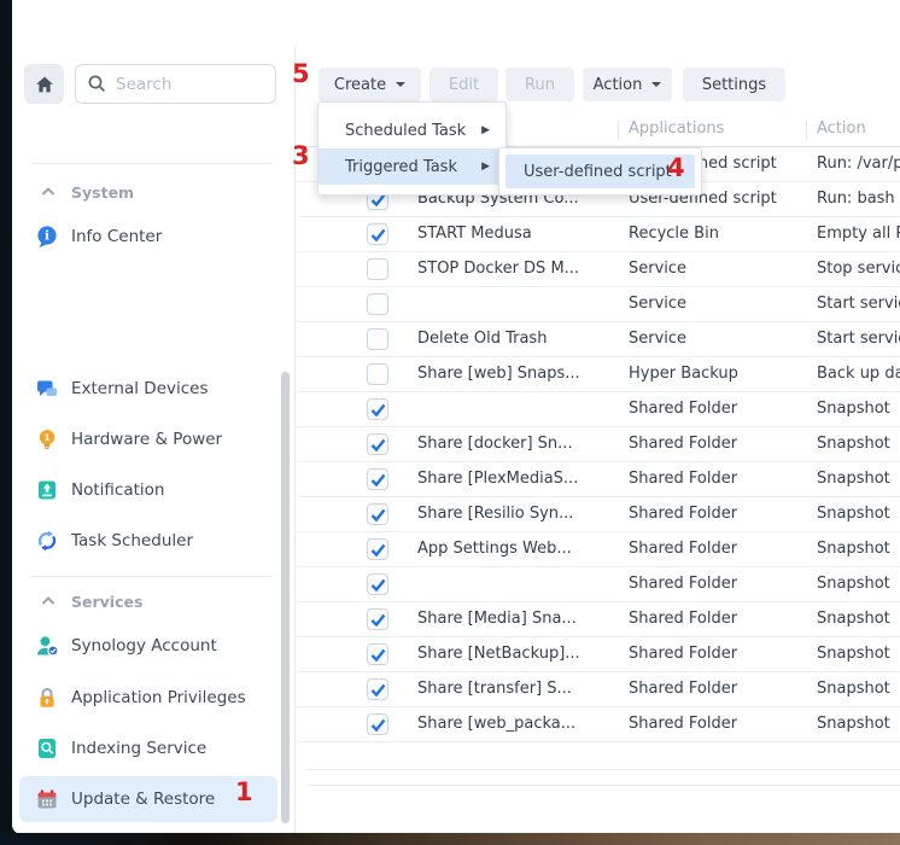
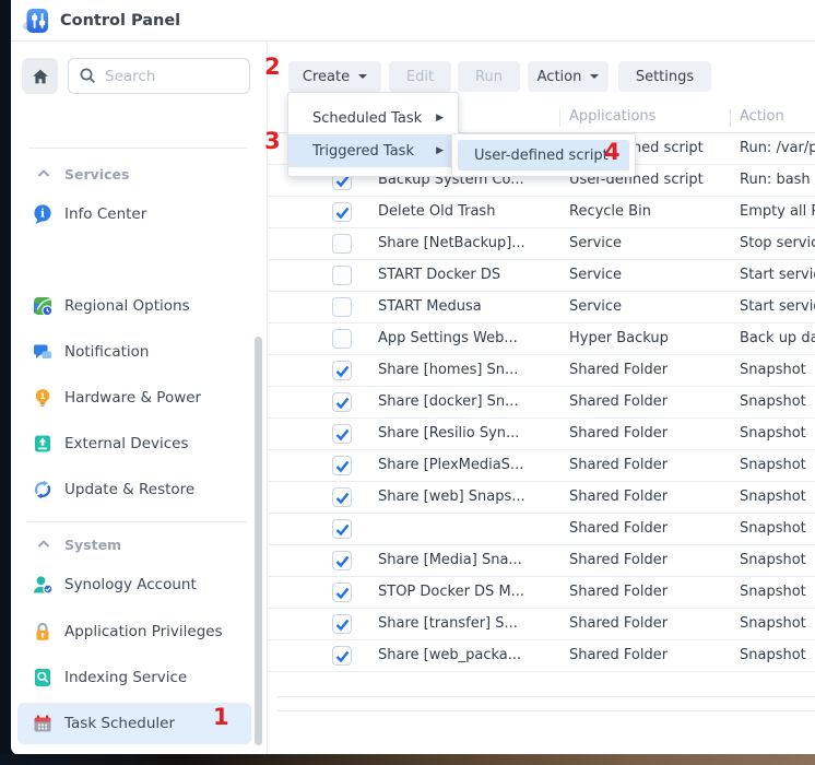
+ Control Panel
  Search
- System
+ Services
  i
  Info Center
+ Regional Options
- External Devices
+ Notification
  1
  Hardware & Power
- Notification
+ External Devices
- Task Scheduler
+ Update & Restore
- Services
+ System
  Synology Account
  Application Privileges
  Indexing Service
- Update & Restore
+ Task Scheduler
  Create
  Edit
  Run
  Action
  Settings
  Applications
  Action
  Run: /var/p
  Backup System Co...
  User-defined script
  Run: bash
- START Medusa
+ Delete Old Trash
  Recycle Bin
  Empty all
- STOP Docker DS M...
+ Share [NetBackup]...
  Service
  Stop servi
+ START Docker DS
  Service
  Start servi
- Delete Old Trash
+ START Medusa
  Service
  Start servi
- Share [web] Snaps...
+ App Settings Web...
  Hyper Backup
  Back up d
+ Share [homes] Sn...
  Shared Folder
  Snapshot
  Share [docker] Sn...
  Shared Folder
  Snapshot
- Share [PlexMediaS...
+ Share [Resilio Syn...
  Shared Folder
  Snapshot
- Share [Resilio Syn...
+ Share [PlexMediaS...
  Shared Folder
  Snapshot
- App Settings Web...
+ Share [web] Snaps...
  Shared Folder
  Snapshot
  Shared Folder
  Snapshot
  Share [Media] Sna...
  Shared Folder
  Snapshot
- Share [NetBackup]...
+ STOP Docker DS M...
  Shared Folder
  Snapshot
  Share [transfer] S...
  Shared Folder
  Snapshot
  Share [web_packa...
  Shared Folder
  Snapshot
  Scheduled Task
  ▶
  Triggered Task
  ▶
  User-defined script
- 5
+ 2
  3
  4
  1
